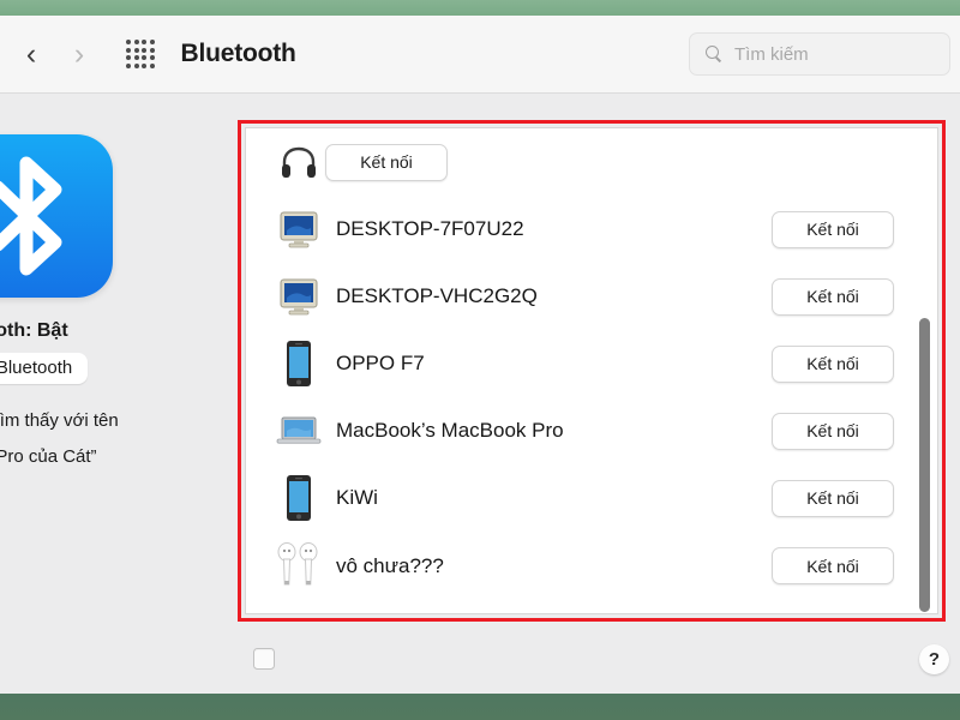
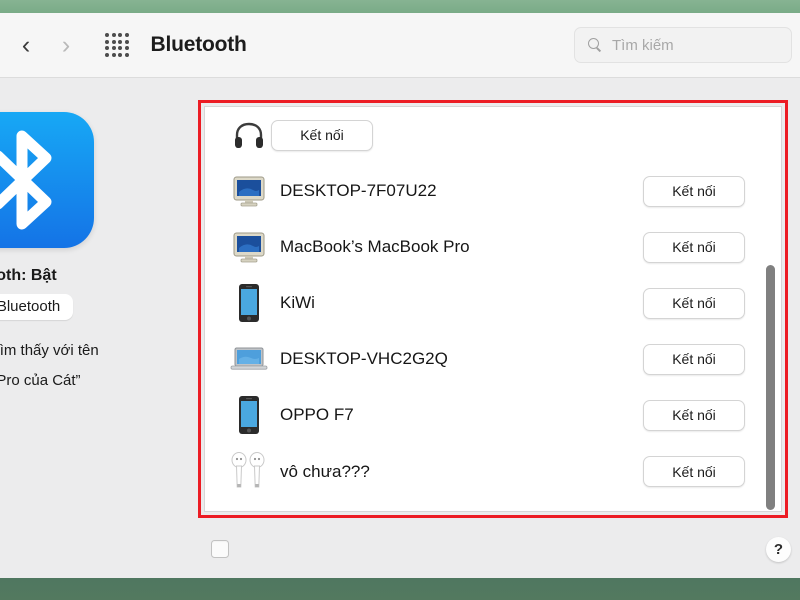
  ‹
  ›
  Bluetooth
  Tìm kiếm
  Bluetooth
  ìm thấy với tên
  Pro của Cát”
  Kết nối
  DESKTOP-7F07U22
  Kết nối
- DESKTOP-VHC2G2Q
+ MacBook’s MacBook Pro
  Kết nối
- OPPO F7
+ KiWi
  Kết nối
- MacBook’s MacBook Pro
+ DESKTOP-VHC2G2Q
  Kết nối
- KiWi
+ OPPO F7
  Kết nối
  vô chưa???
  Kết nối
  ?
